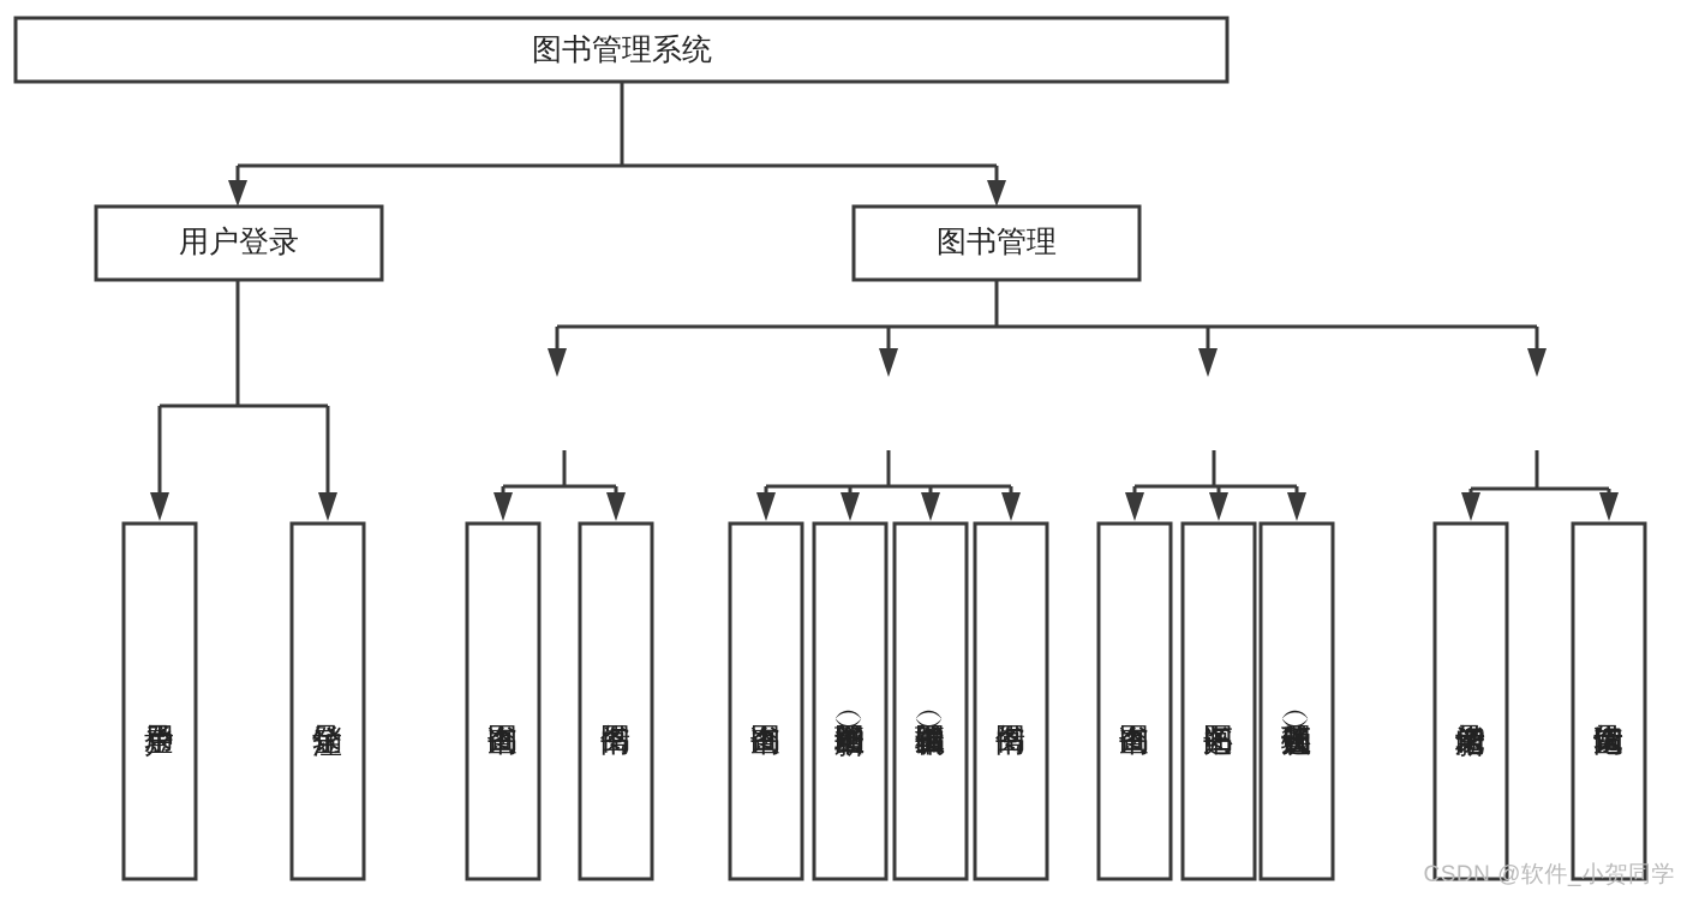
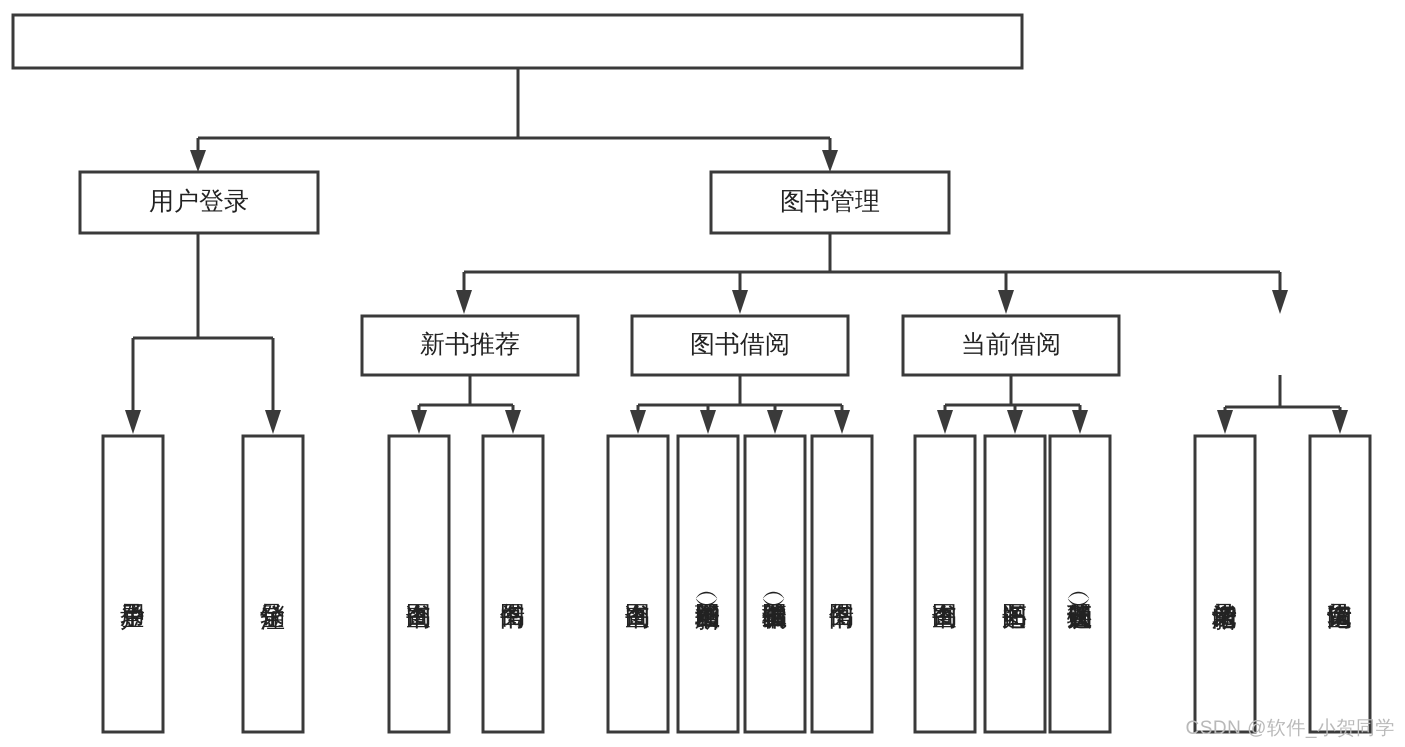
- 图书管理系统
  用户登录
  图书管理
+ 新书推荐
+ 图书借阅
+ 当前借阅
  CSDN @软件_小贺同学
